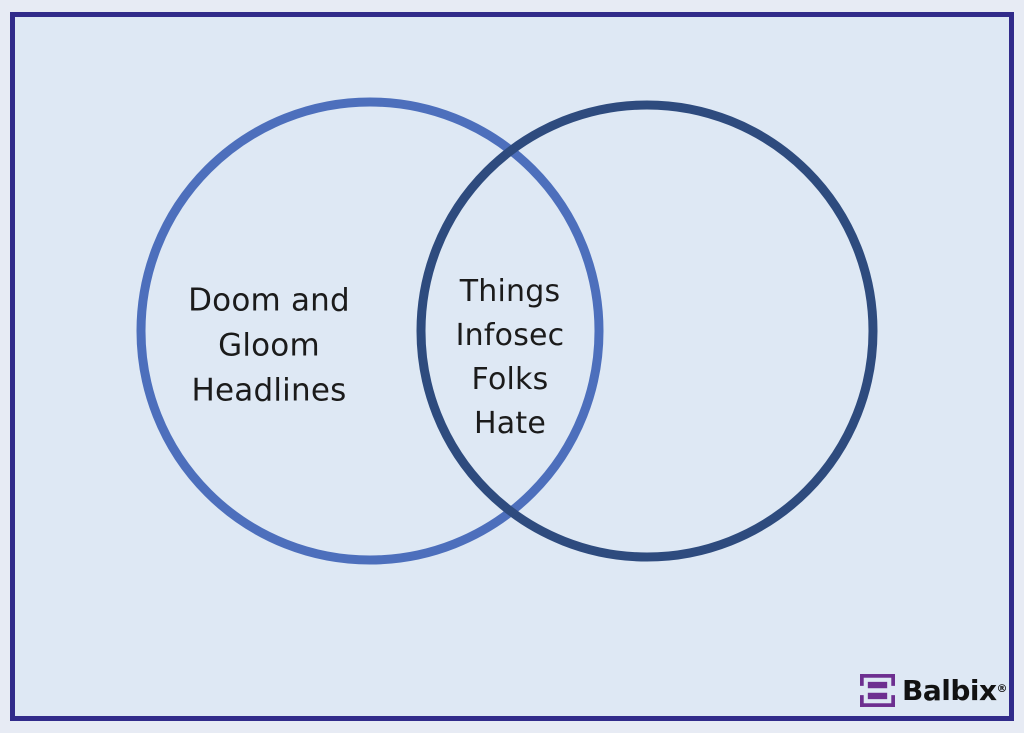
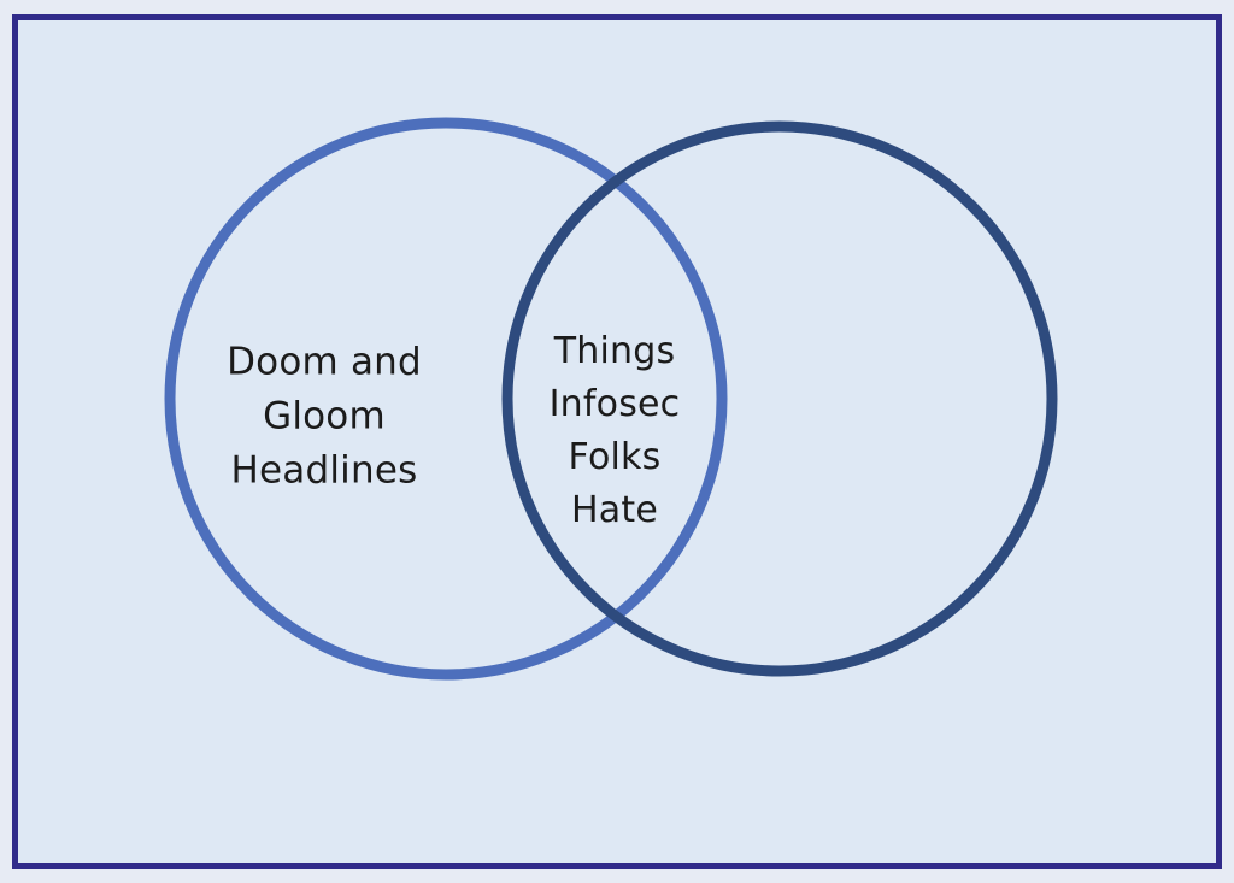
  Doom and
  Gloom
  Headlines
  Things
  Infosec
  Folks
  Hate
- Balbix®
